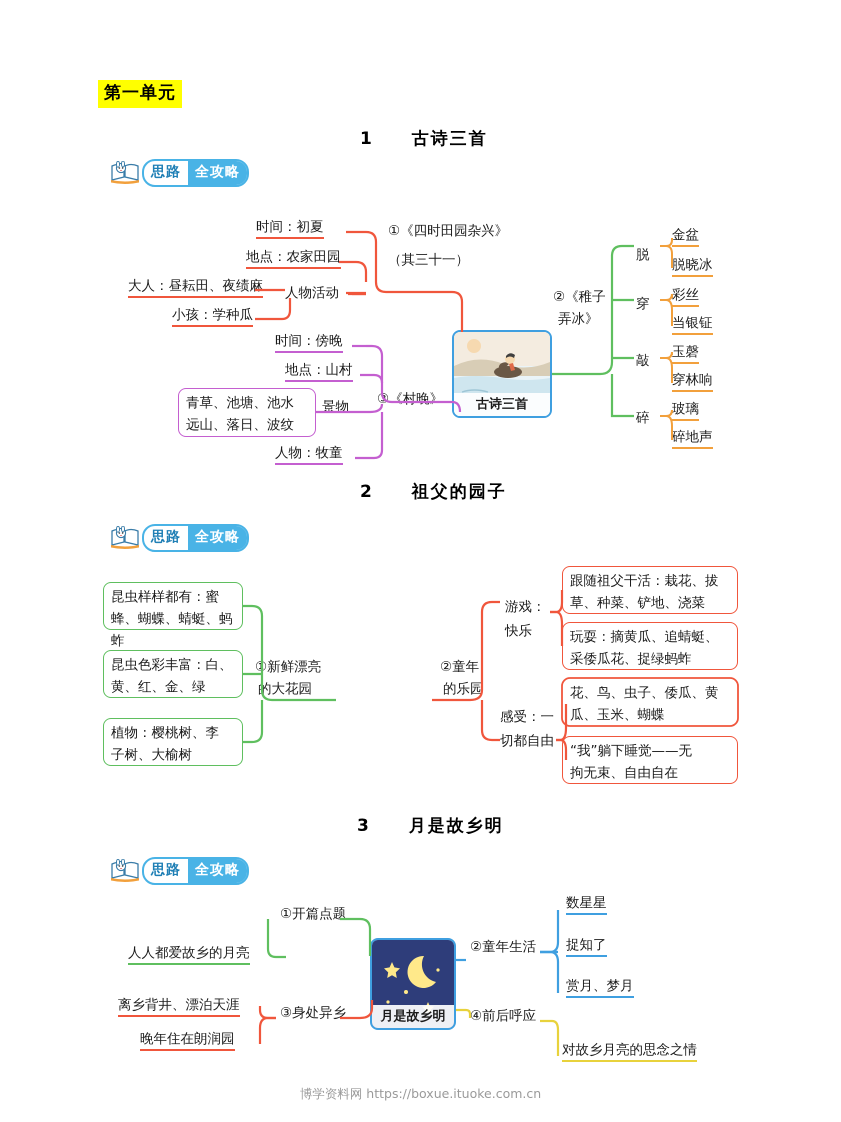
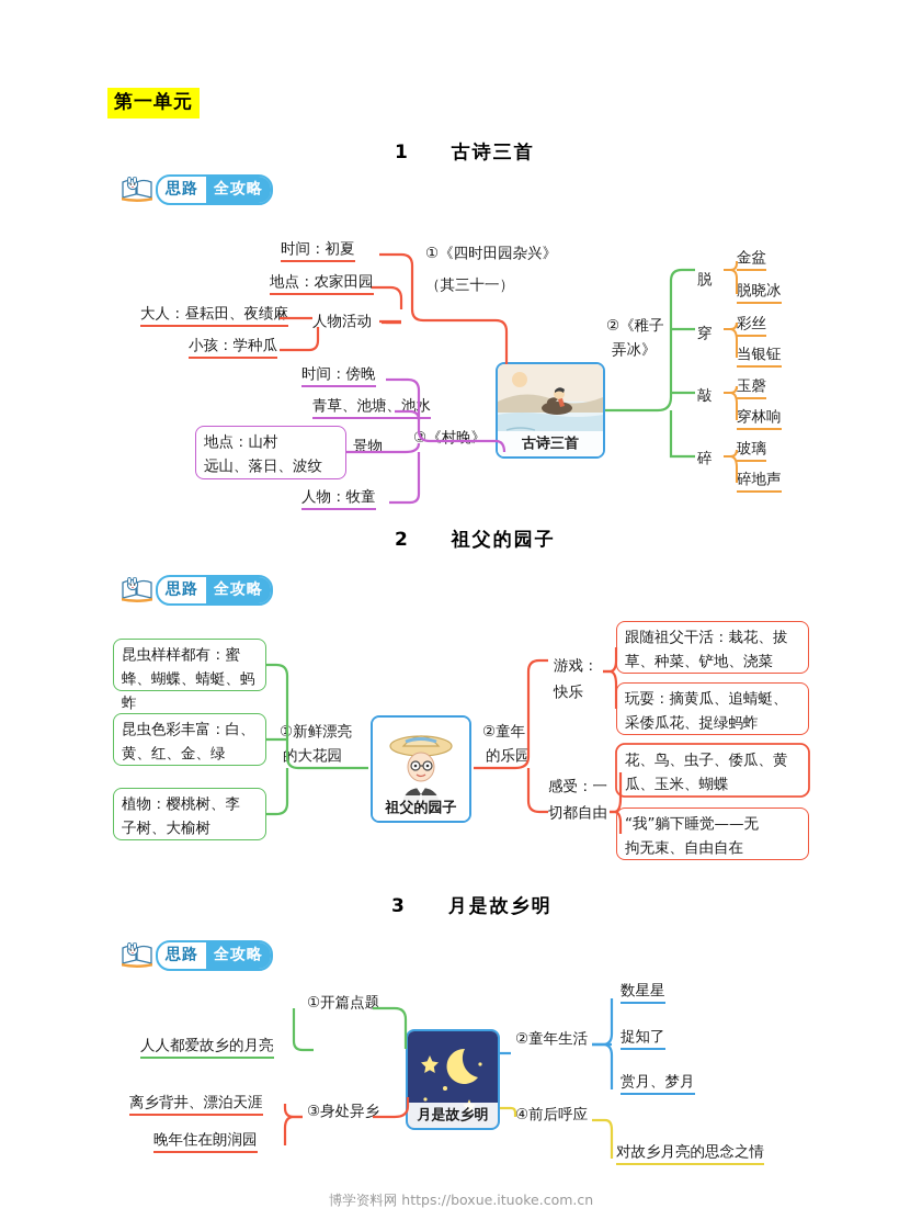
  第一单元
  1 古诗三首
  思路
  全攻略
  古诗三首
  时间：初夏
  地点：农家田园
  人物活动
  大人：昼耘田、夜绩麻
  小孩：学种瓜
  ①《四时田园杂兴》
  （其三十一）
  ②《稚子
  弄冰》
  脱
  金盆
  脱晓冰
  穿
  彩丝
  当银钲
  敲
  玉磬
  穿林响
  碎
  玻璃
  碎地声
  《村晚》
  时间：傍晚
- 地点：山村
+ 青草、池塘、池水
  景物
- 青草、池塘、池水
+ 地点：山村
  远山、落日、波纹
  人物：牧童
  2 祖父的园子
  思路
  全攻略
+ 祖父的园子
  新鲜漂亮
  的大花园
  昆虫样样都有：蜜
  蜂、蝴蝶、蜻蜓、蚂蚱
  昆虫色彩丰富：白、
  黄、红、金、绿
  植物：樱桃树、李
  子树、大榆树
  ②童年
  的乐园
  游戏：
  快乐
  跟随祖父干活：栽花、拔
  草、种菜、铲地、浇菜
  玩耍：摘黄瓜、追蜻蜓、
  采倭瓜花、捉绿蚂蚱
  感受：一
  切都自由
  花、鸟、虫子、倭瓜、黄
  瓜、玉米、蝴蝶
  “我”躺下睡觉——无
  拘无束、自由自在
  3 月是故乡明
  思路
  全攻略
  月是故乡明
  ①开篇点题
  人人都爱故乡的月亮
  ③身处异乡
  离乡背井、漂泊天涯
  晚年住在朗润园
  ②童年生活
  数星星
  捉知了
  赏月、梦月
  ④前后呼应
  对故乡月亮的思念之情
  博学资料网 https://boxue.ituoke.com.cn
